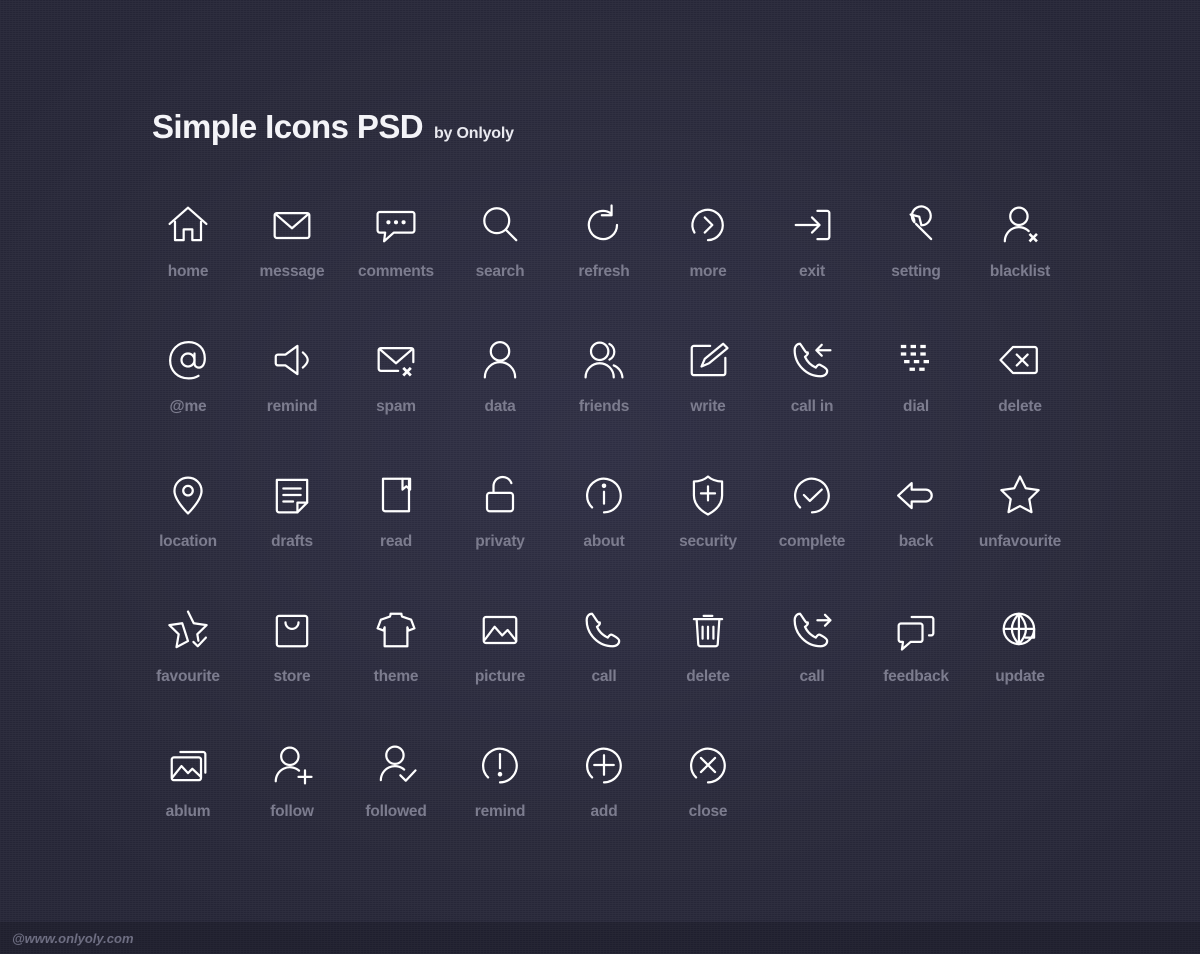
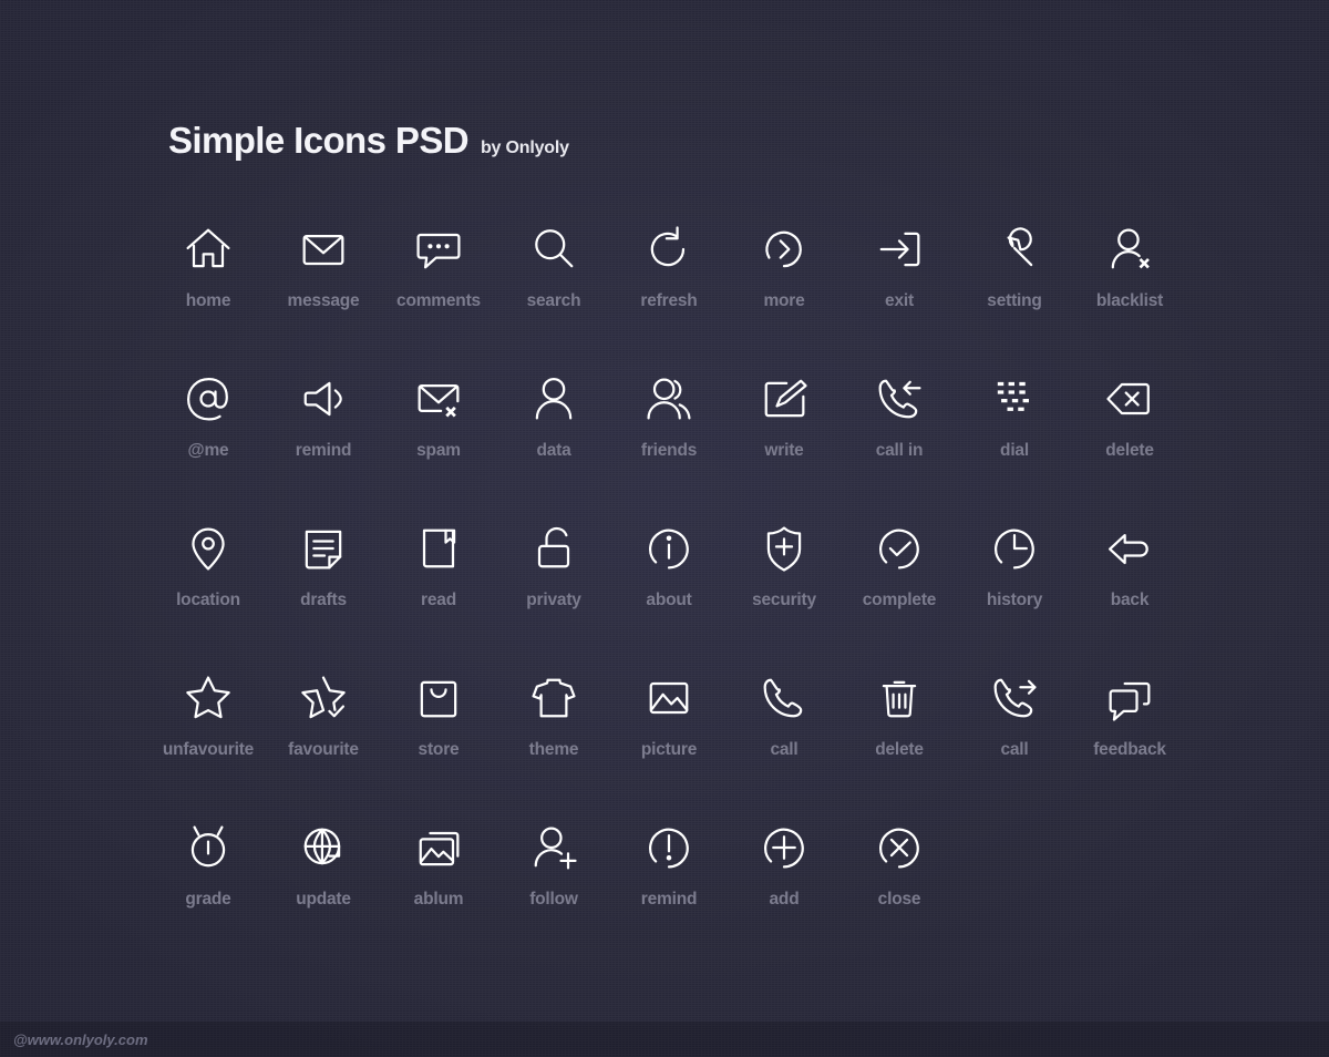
  Simple Icons PSD
  by Onlyoly
  home
  message
  comments
  search
  refresh
  more
  exit
  setting
  blacklist
  @me
  remind
  spam
  data
  friends
  write
  call in
  dial
  delete
  location
  drafts
  read
  privaty
  about
  security
  complete
+ history
  back
  unfavourite
  favourite
  store
  theme
  picture
  call
  delete
  call
  feedback
+ grade
  update
  ablum
  follow
- followed
  remind
  add
  close
  @www.onlyoly.com
